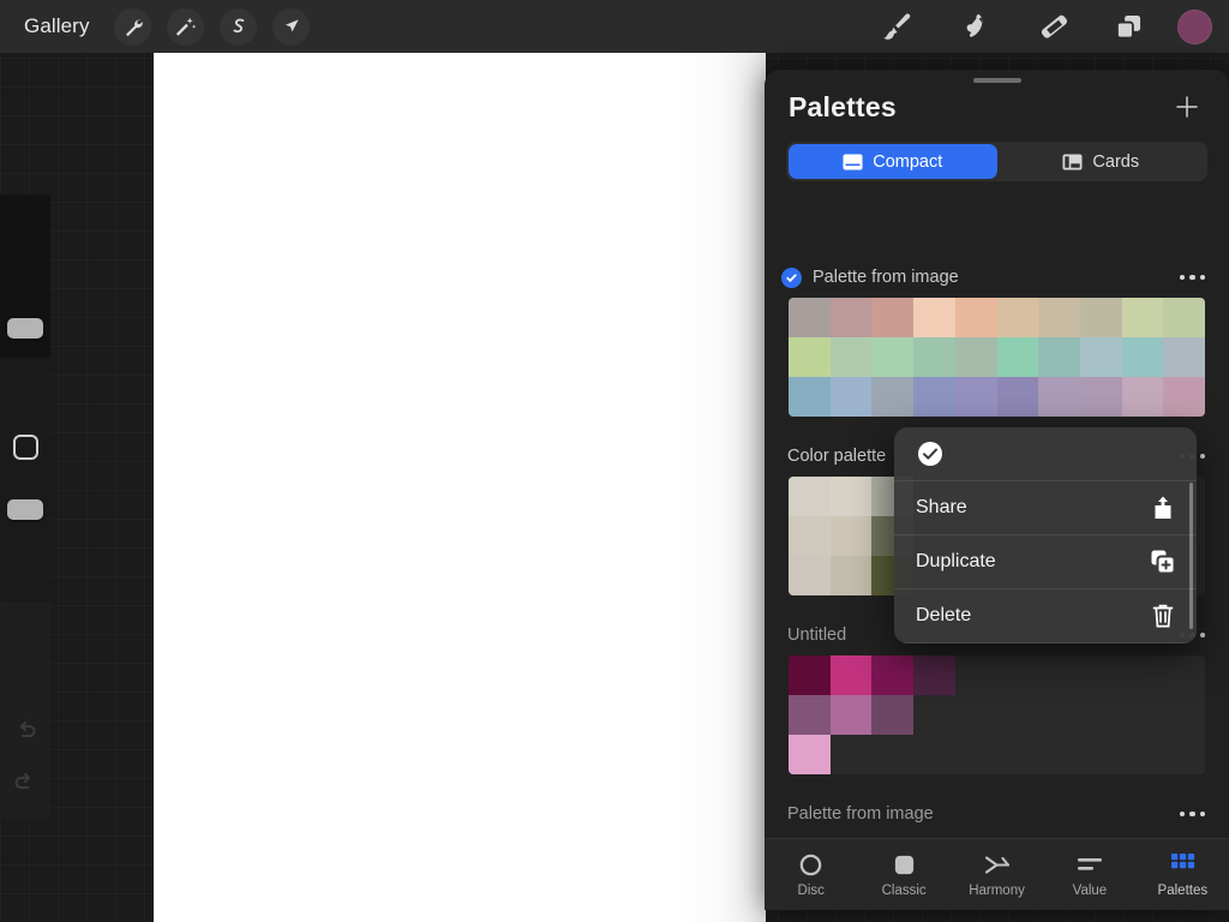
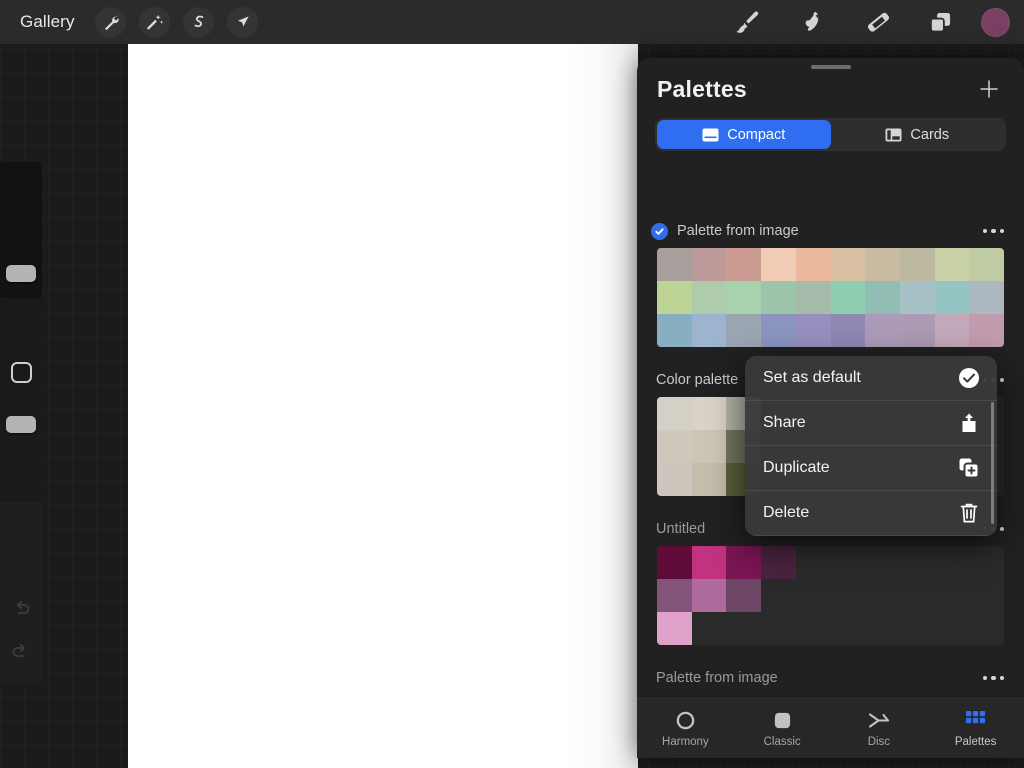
  Gallery
  Palettes
  Compact
  Cards
  Palette from image
  Color palette
  Untitled
  Palette from image
- Disc
+ Harmony
  Classic
- Harmony
+ Disc
- Value
  Palettes
+ Set as default
  Share
  Duplicate
  Delete
